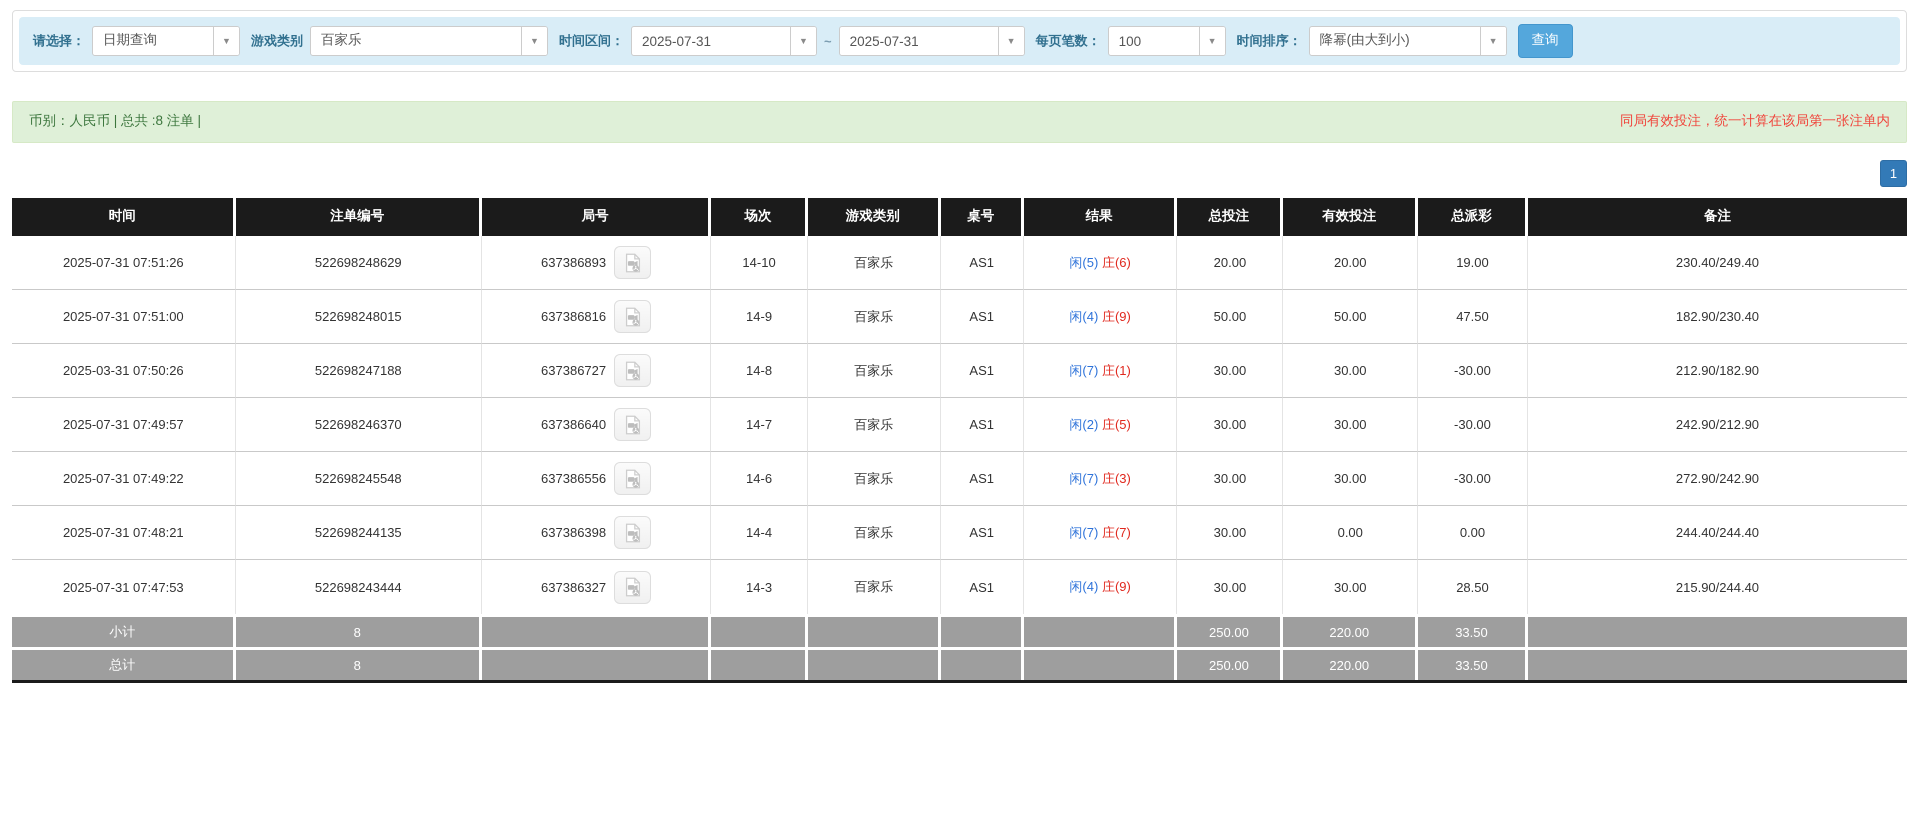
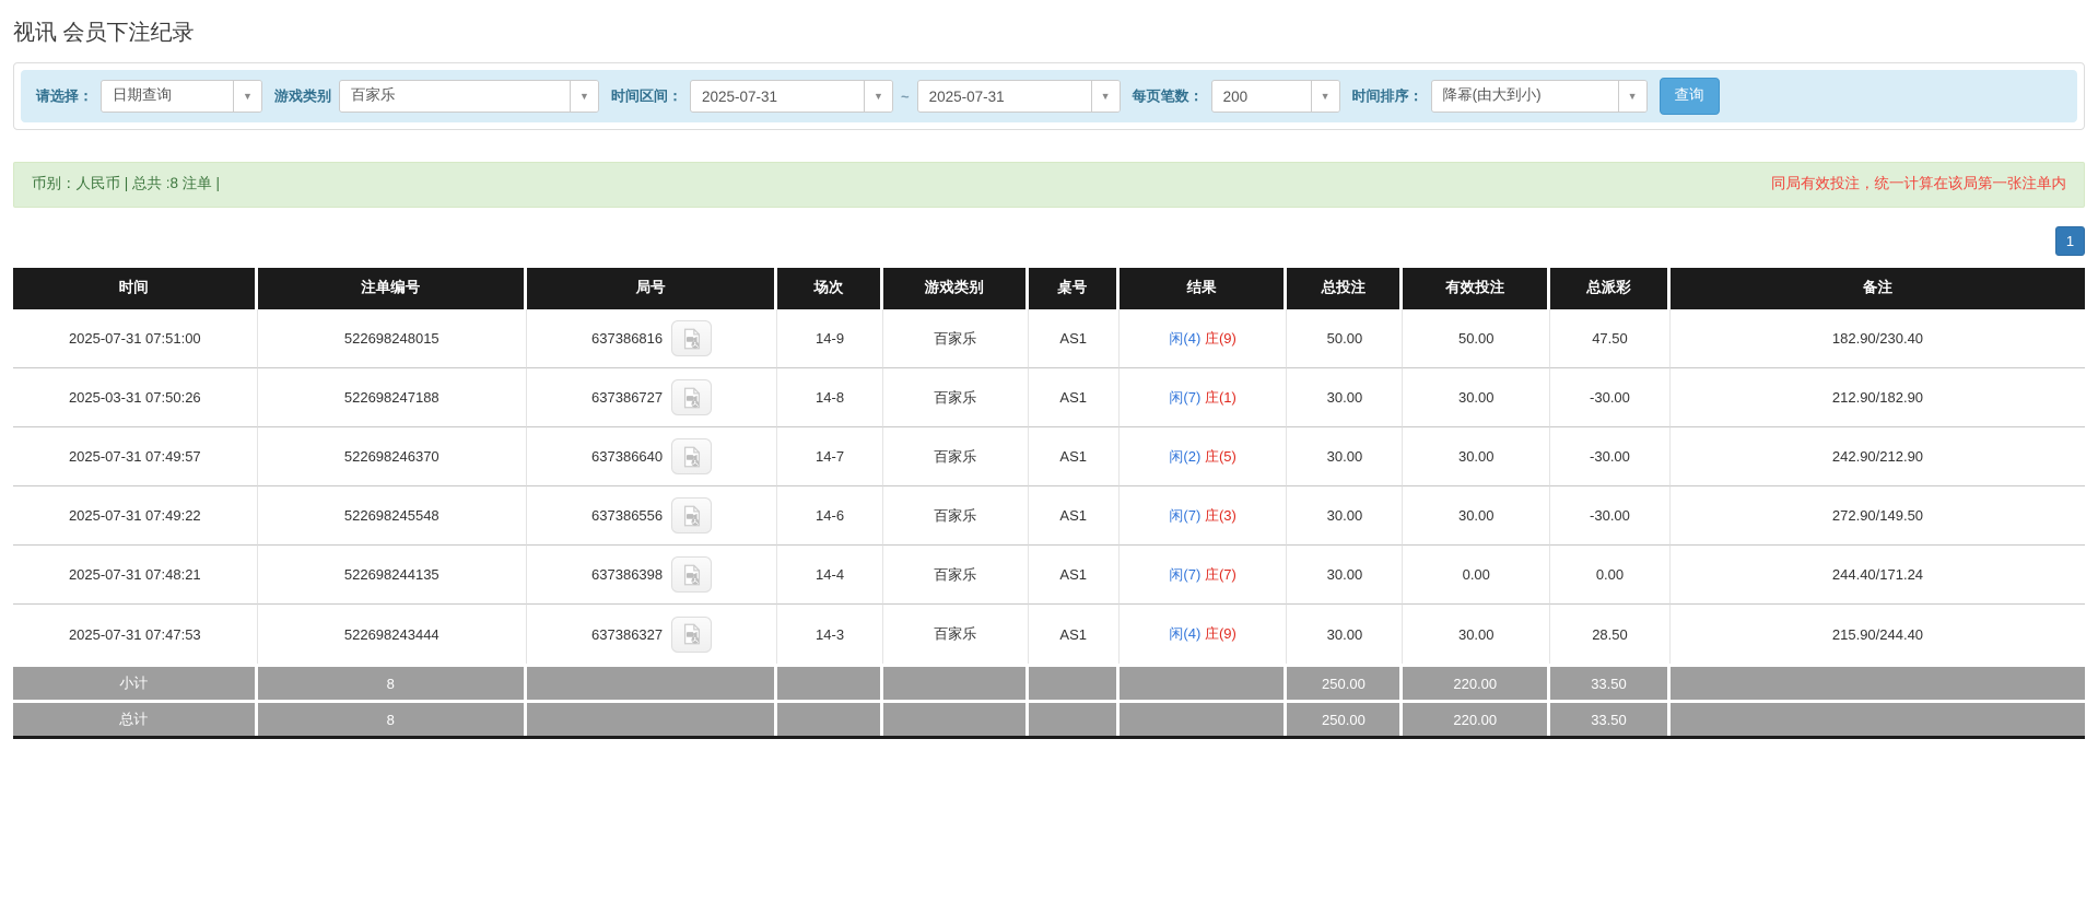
+ 视讯 会员下注纪录
  请选择：
  日期查询
  ▼
  游戏类别
  百家乐
  ▼
  时间区间：
  2025-07-31
  ▼
  ~
  2025-07-31
  ▼
  每页笔数：
- 100
+ 200
  ▼
  时间排序：
  降幂(由大到小)
  ▼
  查询
  币别：人民币 | 总共 :8 注单 |
  同局有效投注，统一计算在该局第一张注单内
  1
  时间	注单编号	局号	场次	游戏类别	桌号	结果	总投注	有效投注	总派彩	备注
- 2025-07-31 07:51:26	522698248629	637386893	14-10	百家乐	AS1	闲(5) 庄(6)	20.00	20.00	19.00	230.40/249.40
  2025-07-31 07:51:00	522698248015	637386816	14-9	百家乐	AS1	闲(4) 庄(9)	50.00	50.00	47.50	182.90/230.40
  2025-03-31 07:50:26	522698247188	637386727	14-8	百家乐	AS1	闲(7) 庄(1)	30.00	30.00	-30.00	212.90/182.90
  2025-07-31 07:49:57	522698246370	637386640	14-7	百家乐	AS1	闲(2) 庄(5)	30.00	30.00	-30.00	242.90/212.90
- 2025-07-31 07:49:22	522698245548	637386556	14-6	百家乐	AS1	闲(7) 庄(3)	30.00	30.00	-30.00	272.90/242.90
+ 2025-07-31 07:49:22	522698245548	637386556	14-6	百家乐	AS1	闲(7) 庄(3)	30.00	30.00	-30.00	272.90/149.50
- 2025-07-31 07:48:21	522698244135	637386398	14-4	百家乐	AS1	闲(7) 庄(7)	30.00	0.00	0.00	244.40/244.40
+ 2025-07-31 07:48:21	522698244135	637386398	14-4	百家乐	AS1	闲(7) 庄(7)	30.00	0.00	0.00	244.40/171.24
  2025-07-31 07:47:53	522698243444	637386327	14-3	百家乐	AS1	闲(4) 庄(9)	30.00	30.00	28.50	215.90/244.40
  小计	8						250.00	220.00	33.50
  总计	8						250.00	220.00	33.50
